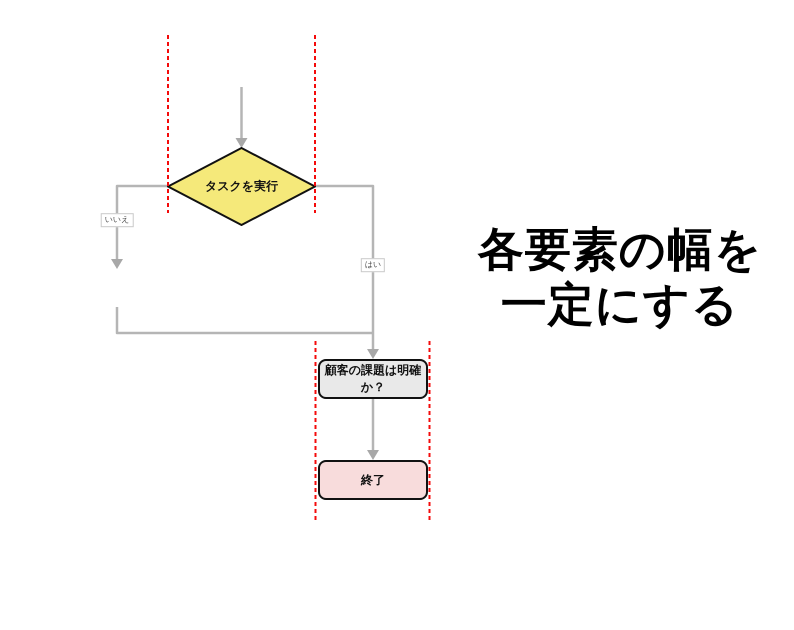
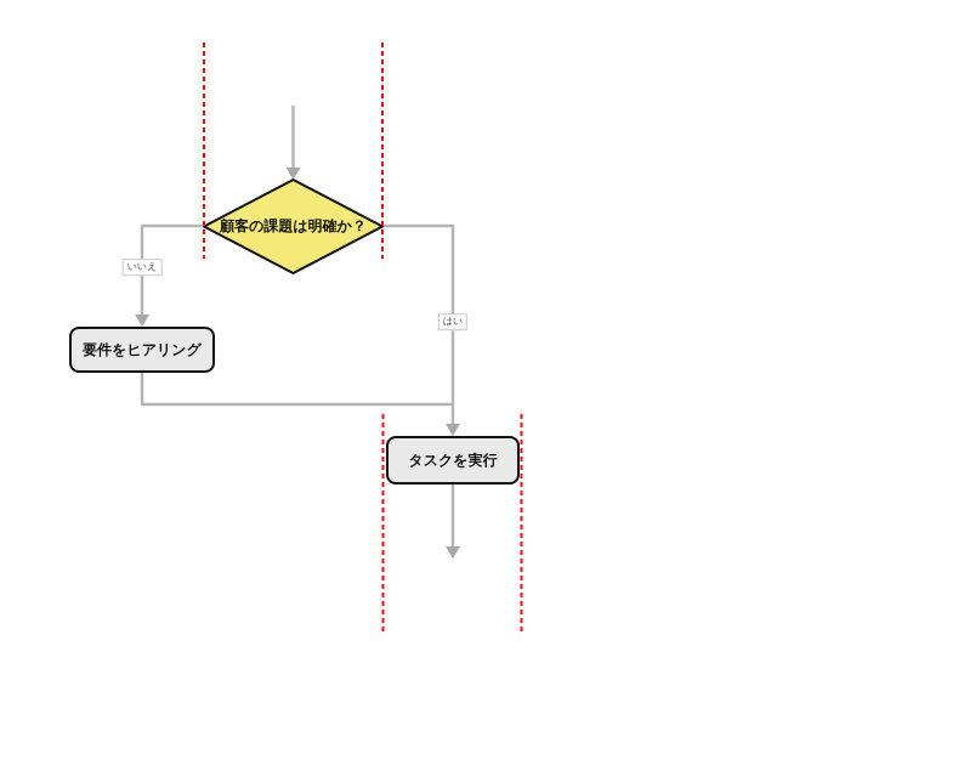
- タスクを実行
+ 顧客の課題は明確か？
+ 要件をヒアリング
- 顧客の課題は明確か？
+ タスクを実行
- 終了
  いいえ
  はい
- 各要素の幅を
- 一定にする
